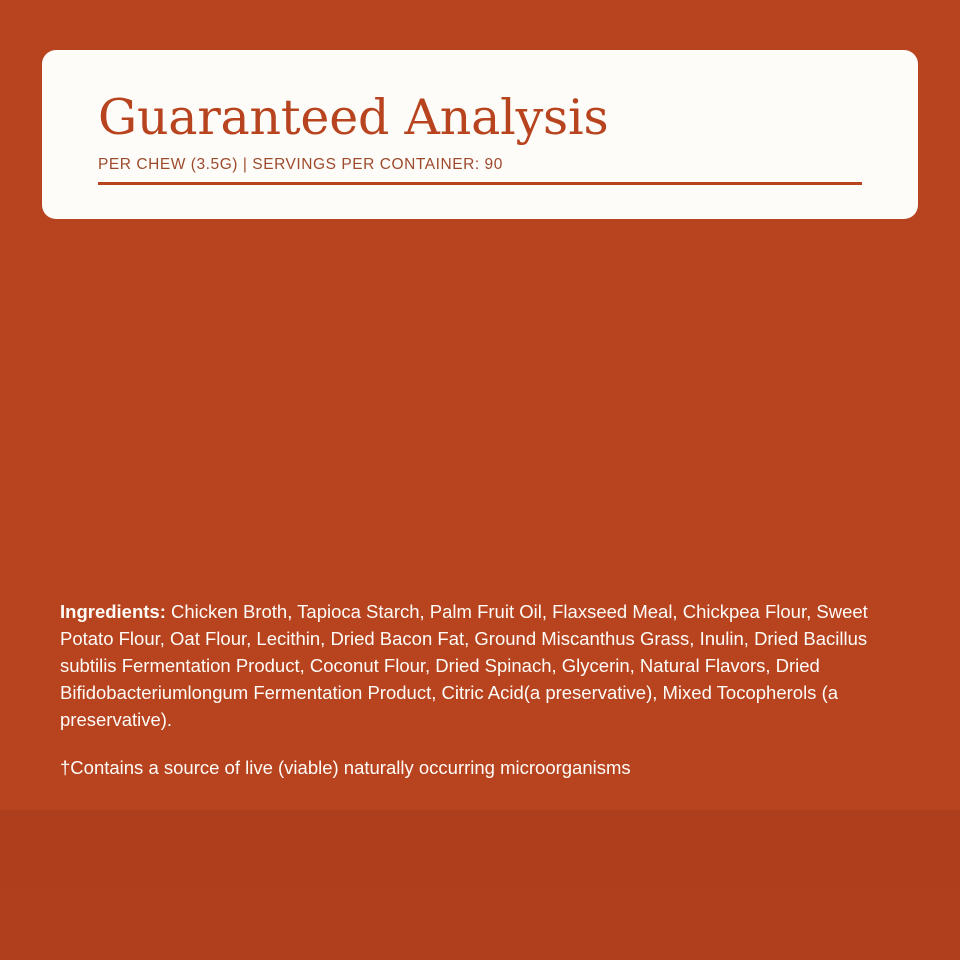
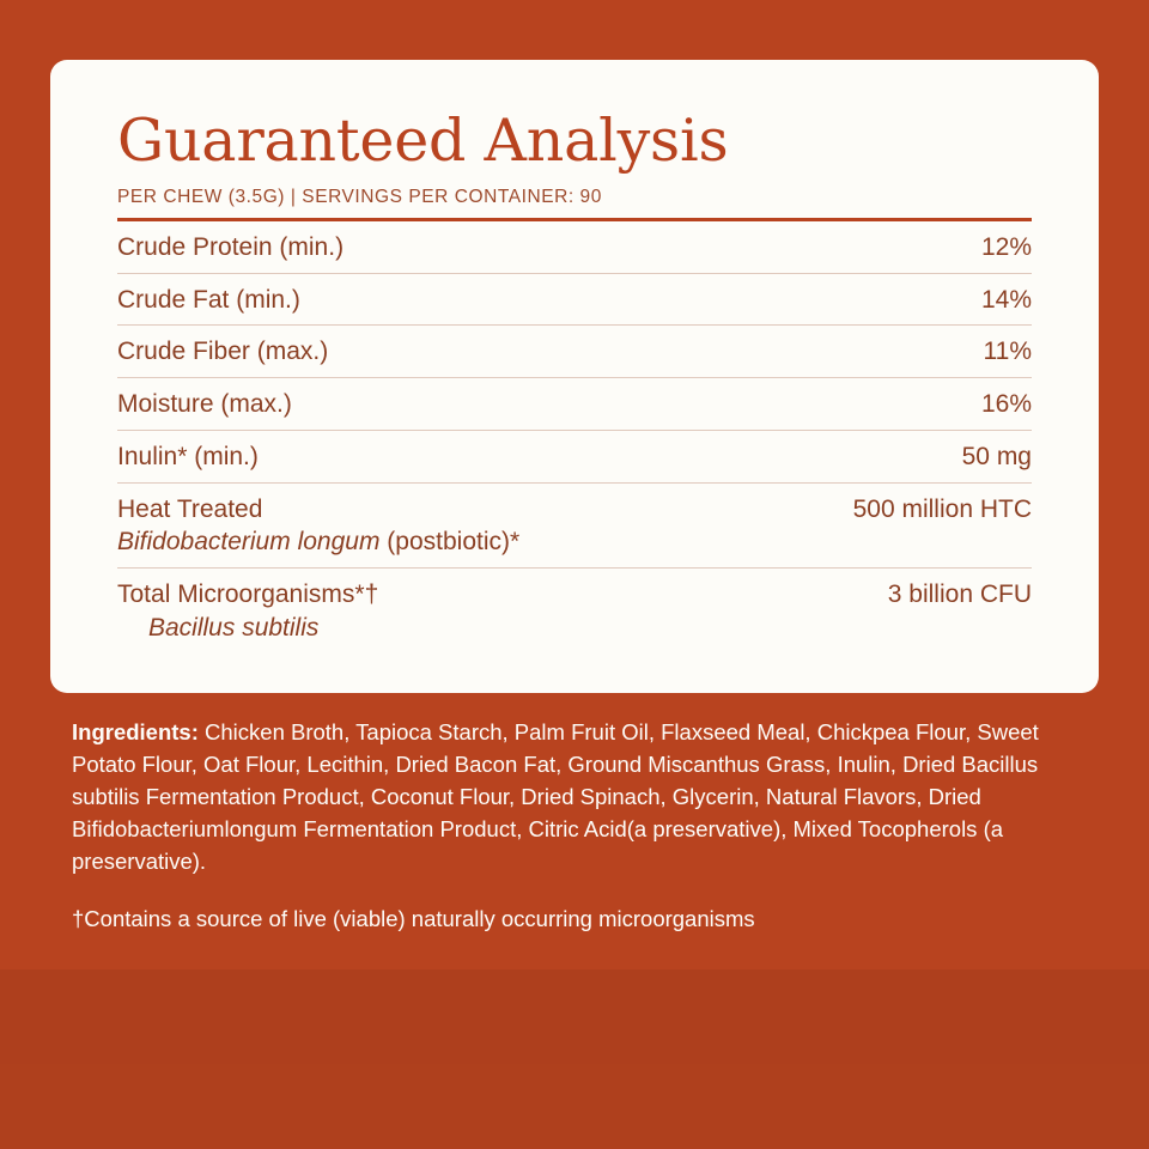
  Guaranteed Analysis
  PER CHEW (3.5G) | SERVINGS PER CONTAINER: 90
+ Crude Protein (min.)	12%
+ Crude Fat (min.)	14%
+ Crude Fiber (max.)	11%
+ Moisture (max.)	16%
+ Inulin* (min.)	50 mg
+ Heat Treated Bifidobacterium longum (postbiotic)*	500 million HTC
+ Total Microorganisms*† Bacillus subtilis	3 billion CFU
  Ingredients: Chicken Broth, Tapioca Starch, Palm Fruit Oil, Flaxseed Meal, Chickpea Flour, Sweet Potato Flour, Oat Flour, Lecithin, Dried Bacon Fat, Ground Miscanthus Grass, Inulin, Dried Bacillus subtilis Fermentation Product, Coconut Flour, Dried Spinach, Glycerin, Natural Flavors, Dried Bifidobacteriumlongum Fermentation Product, Citric Acid(a preservative), Mixed Tocopherols (a preservative).
  †Contains a source of live (viable) naturally occurring microorganisms
